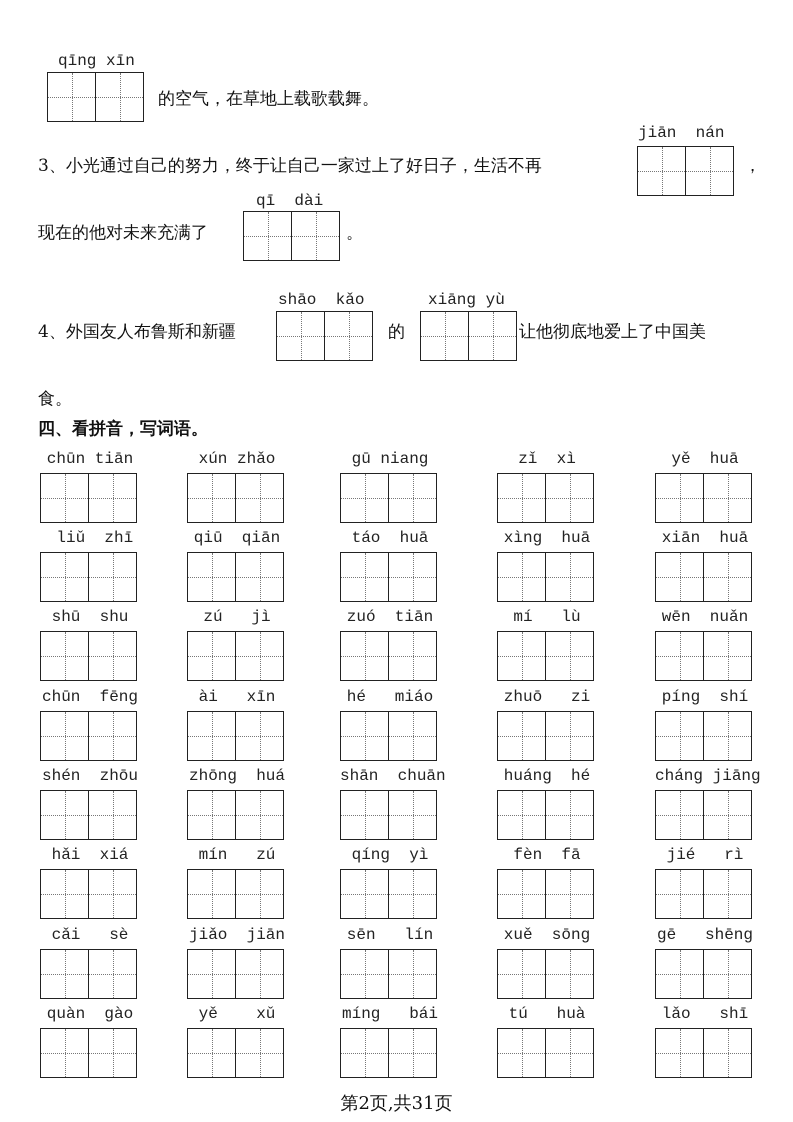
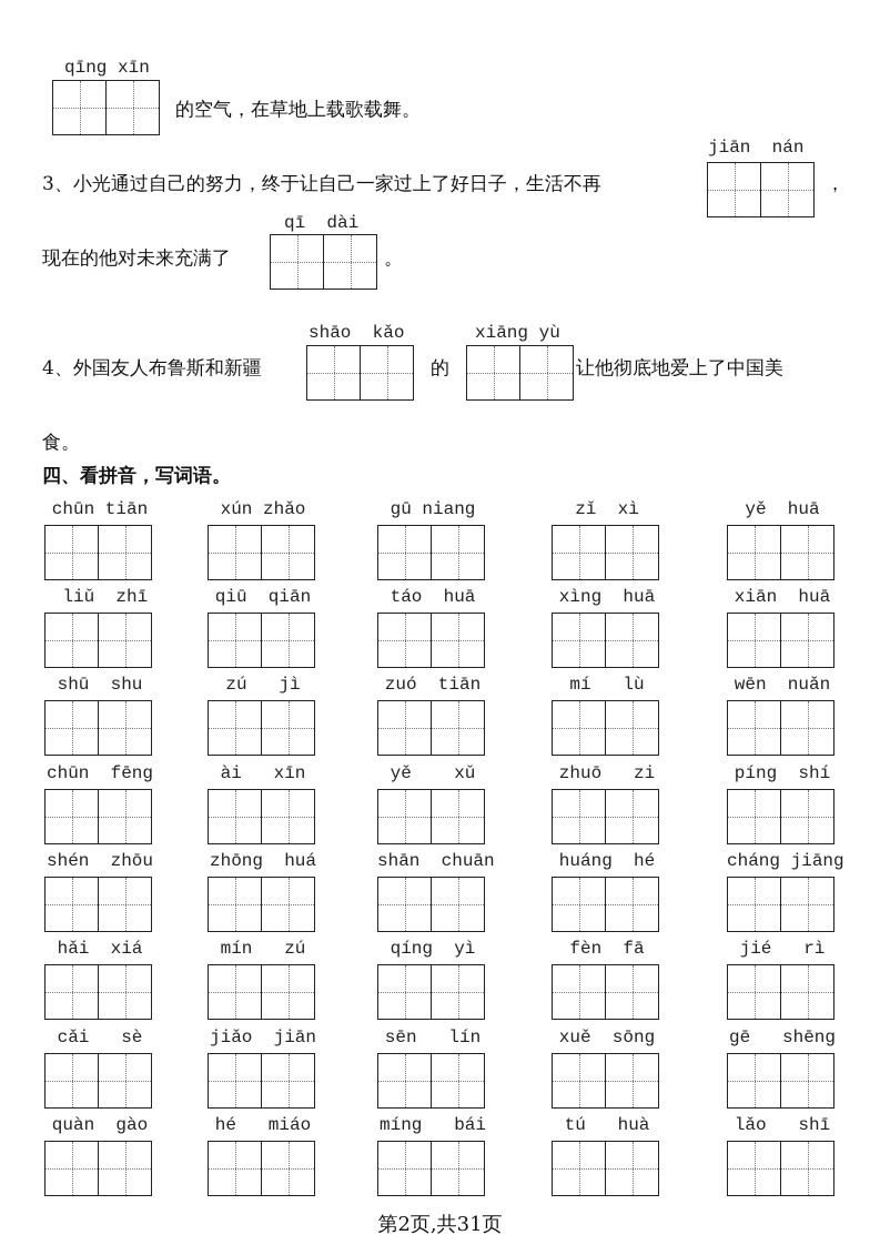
  qīng xīn
  的空气，在草地上载歌载舞。
  3、小光通过自己的努力，终于让自己一家过上了好日子，生活不再
  jiān nán
  ，
  现在的他对未来充满了
  qī dài
  。
  4、外国友人布鲁斯和新疆
  shāo kǎo
  的
  xiāng yù
  让他彻底地爱上了中国美
  食。
  四、看拼音，写词语。
  chūn tiān
  xún zhǎo
  gū niang
  zǐ xì
  yě huā
  liǔ zhī
  qiū qiān
  táo huā
  xìng huā
  xiān huā
  shū shu
  zú jì
  zuó tiān
  mí lù
  wēn nuǎn
  chūn fēng
  ài xīn
- hé miáo
+ yě xǔ
  zhuō zi
  píng shí
  shén zhōu
  zhōng huá
  shān chuān
  huáng hé
  cháng jiāng
  hǎi xiá
  mín zú
  qíng yì
  fèn fā
  jié rì
  cǎi sè
  jiǎo jiān
  sēn lín
  xuě sōng
  gē shēng
  quàn gào
- yě xǔ
+ hé miáo
  míng bái
  tú huà
  lǎo shī
  第2页,共31页
